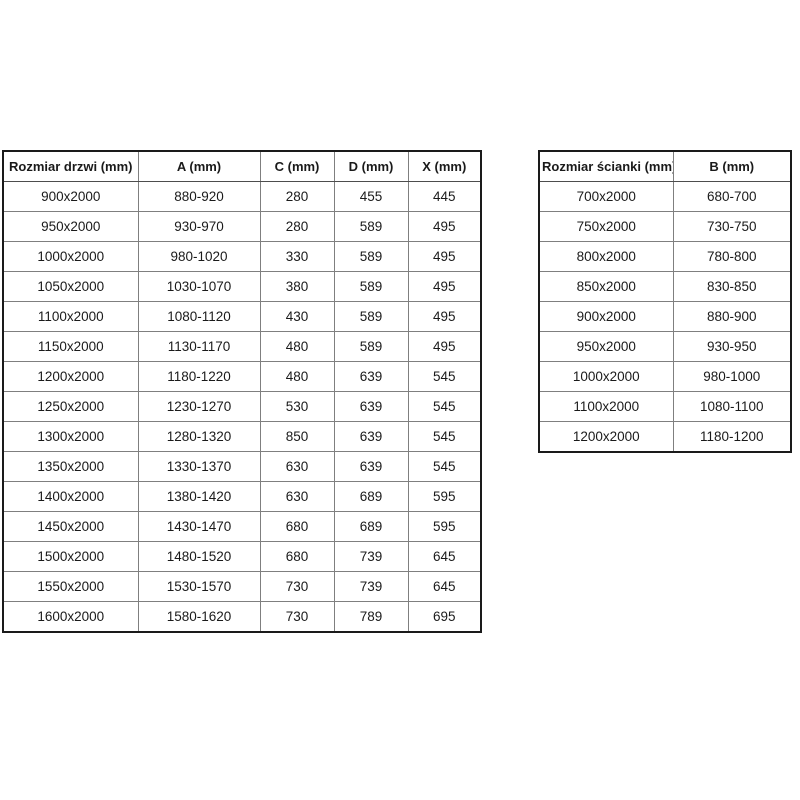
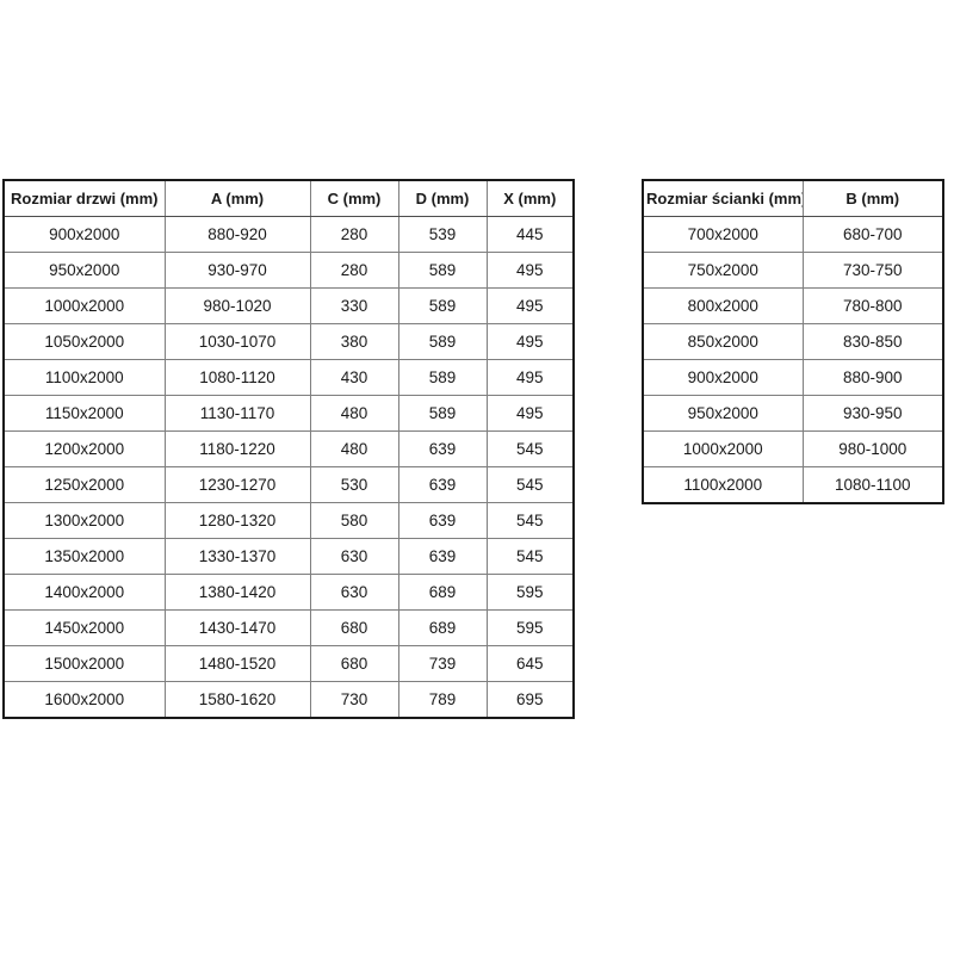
  Rozmiar drzwi (mm)	A (mm)	C (mm)	D (mm)	X (mm)
- 900x2000	880-920	280	455	445
+ 900x2000	880-920	280	539	445
  950x2000	930-970	280	589	495
  1000x2000	980-1020	330	589	495
  1050x2000	1030-1070	380	589	495
  1100x2000	1080-1120	430	589	495
  1150x2000	1130-1170	480	589	495
  1200x2000	1180-1220	480	639	545
  1250x2000	1230-1270	530	639	545
- 1300x2000	1280-1320	850	639	545
+ 1300x2000	1280-1320	580	639	545
  1350x2000	1330-1370	630	639	545
  1400x2000	1380-1420	630	689	595
  1450x2000	1430-1470	680	689	595
  1500x2000	1480-1520	680	739	645
- 1550x2000	1530-1570	730	739	645
  1600x2000	1580-1620	730	789	695
  Rozmiar ścianki (mm	B (mm)
  700x2000	680-700
  750x2000	730-750
  800x2000	780-800
  850x2000	830-850
  900x2000	880-900
  950x2000	930-950
  1000x2000	980-1000
  1100x2000	1080-1100
- 1200x2000	1180-1200
